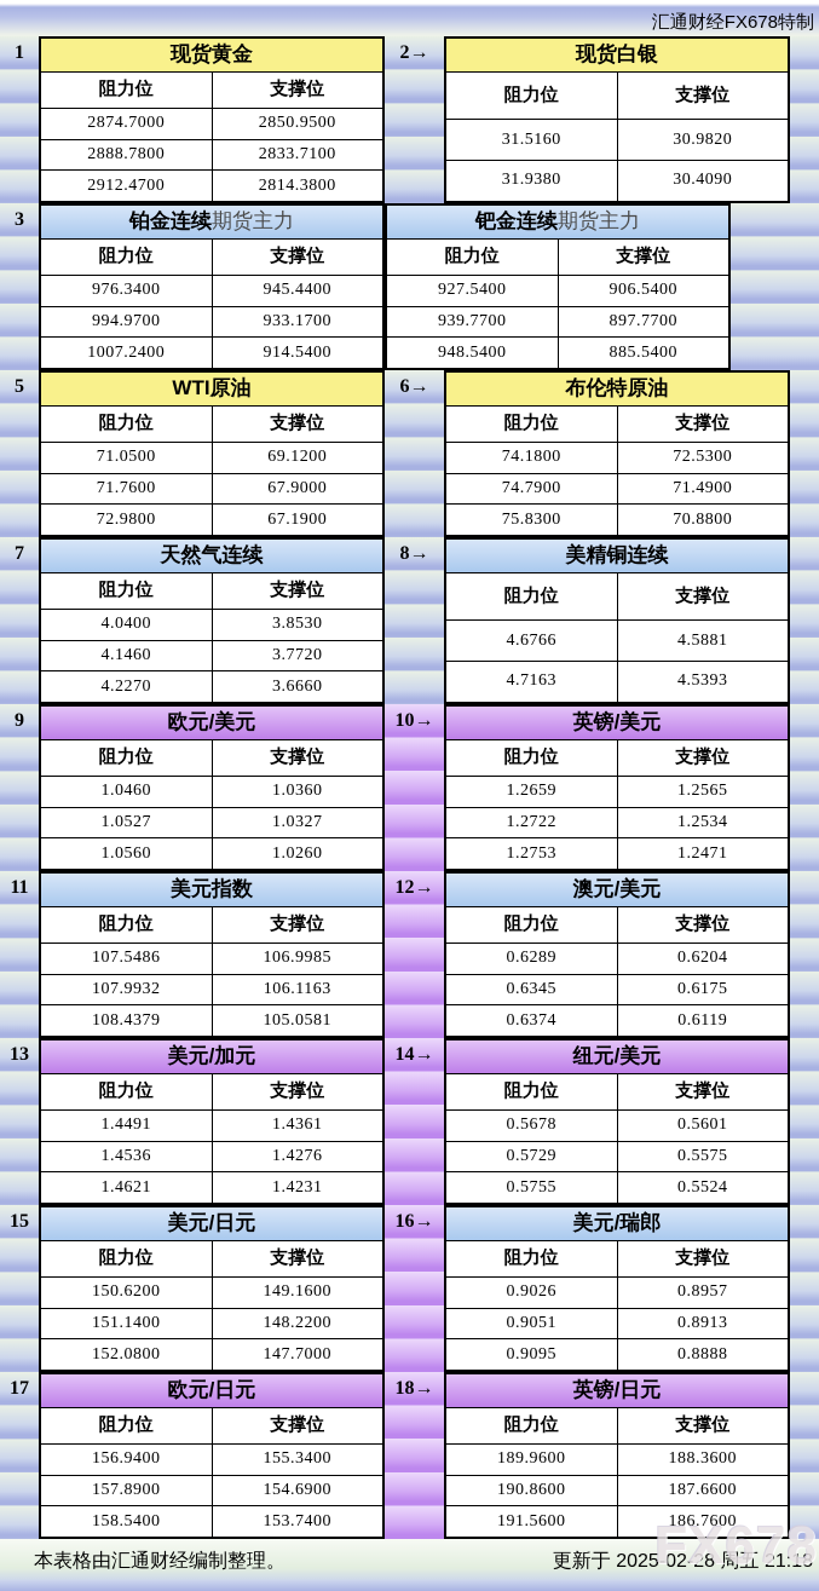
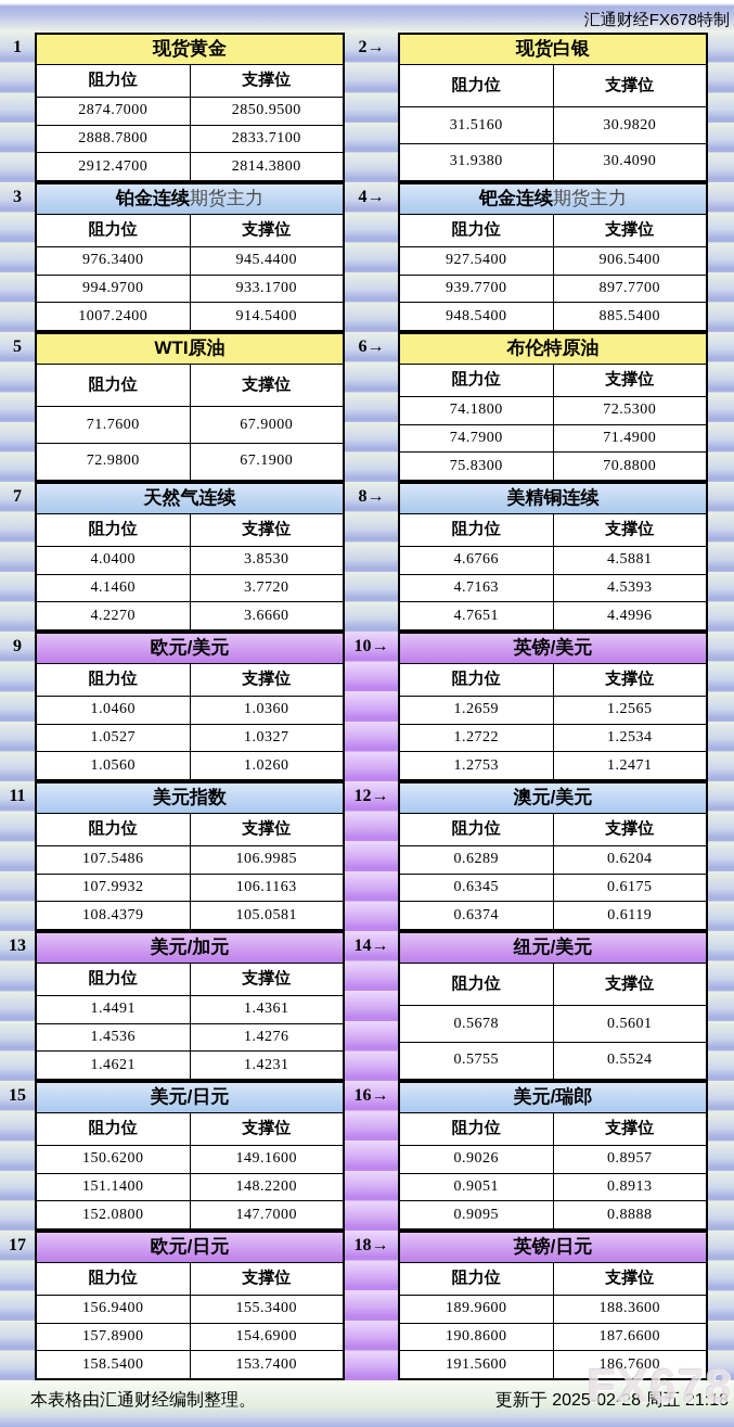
  汇通财经FX678特制
  1
  现货黄金
  阻力位	支撑位
  2874.7000	2850.9500
  2888.7800	2833.7100
  2912.4700	2814.3800
  2→
  现货白银
  阻力位	支撑位
  31.5160	30.9820
  31.9380	30.4090
  3
  铂金连续期货主力
  阻力位	支撑位
  976.3400	945.4400
  994.9700	933.1700
  1007.2400	914.5400
+ 4→
  钯金连续期货主力
  阻力位	支撑位
  927.5400	906.5400
  939.7700	897.7700
  948.5400	885.5400
  5
  WTI原油
  阻力位	支撑位
- 71.0500	69.1200
  71.7600	67.9000
  72.9800	67.1900
  6→
  布伦特原油
  阻力位	支撑位
  74.1800	72.5300
  74.7900	71.4900
  75.8300	70.8800
  7
  天然气连续
  阻力位	支撑位
  4.0400	3.8530
  4.1460	3.7720
  4.2270	3.6660
  8→
  美精铜连续
  阻力位	支撑位
  4.6766	4.5881
  4.7163	4.5393
+ 4.7651	4.4996
  9
  欧元/美元
  阻力位	支撑位
  1.0460	1.0360
  1.0527	1.0327
  1.0560	1.0260
  10→
  英镑/美元
  阻力位	支撑位
  1.2659	1.2565
  1.2722	1.2534
  1.2753	1.2471
  11
  美元指数
  阻力位	支撑位
  107.5486	106.9985
  107.9932	106.1163
  108.4379	105.0581
  12→
  澳元/美元
  阻力位	支撑位
  0.6289	0.6204
  0.6345	0.6175
  0.6374	0.6119
  13
  美元/加元
  阻力位	支撑位
  1.4491	1.4361
  1.4536	1.4276
  1.4621	1.4231
  14→
  纽元/美元
  阻力位	支撑位
  0.5678	0.5601
- 0.5729	0.5575
  0.5755	0.5524
  15
  美元/日元
  阻力位	支撑位
  150.6200	149.1600
  151.1400	148.2200
  152.0800	147.7000
  16→
  美元/瑞郎
  阻力位	支撑位
  0.9026	0.8957
  0.9051	0.8913
  0.9095	0.8888
  17
  欧元/日元
  阻力位	支撑位
  156.9400	155.3400
  157.8900	154.6900
  158.5400	153.7400
  18→
  英镑/日元
  阻力位	支撑位
  189.9600	188.3600
  190.8600	187.6600
  191.5600	186.7600
  本表格由汇通财经编制整理。
  更新于 2025-02-28 周五 21:18
  FX678
